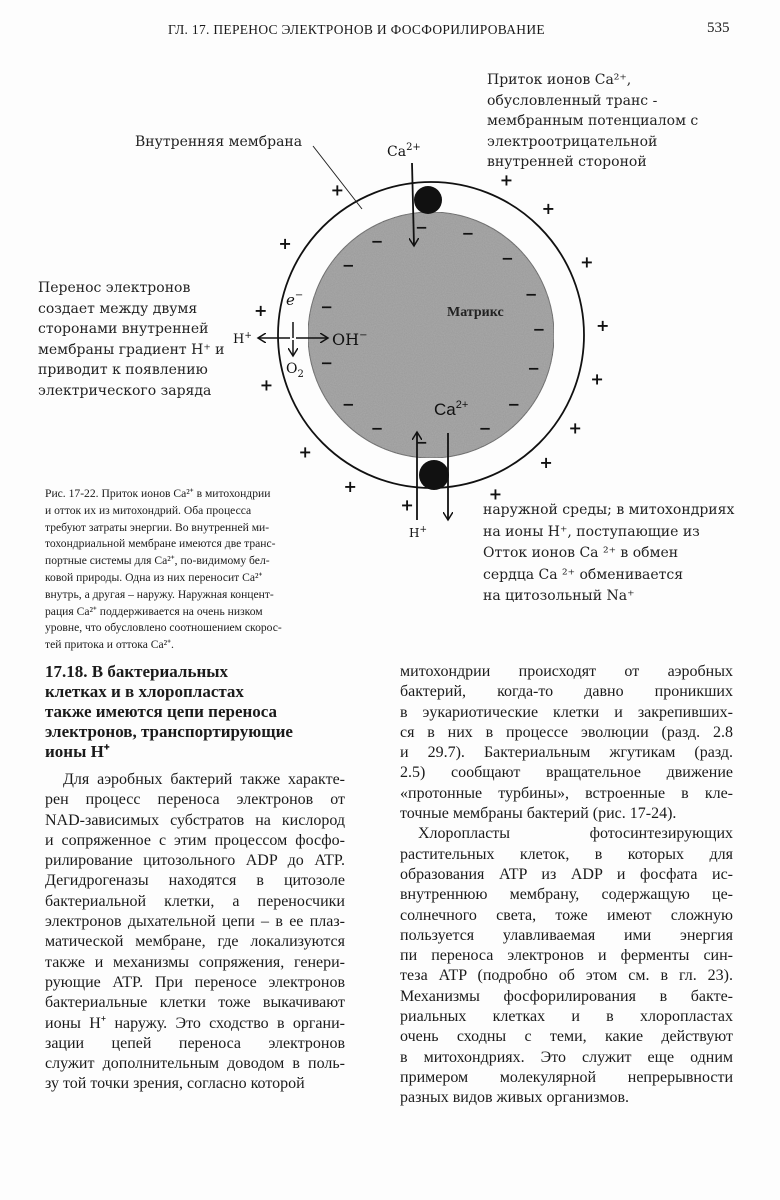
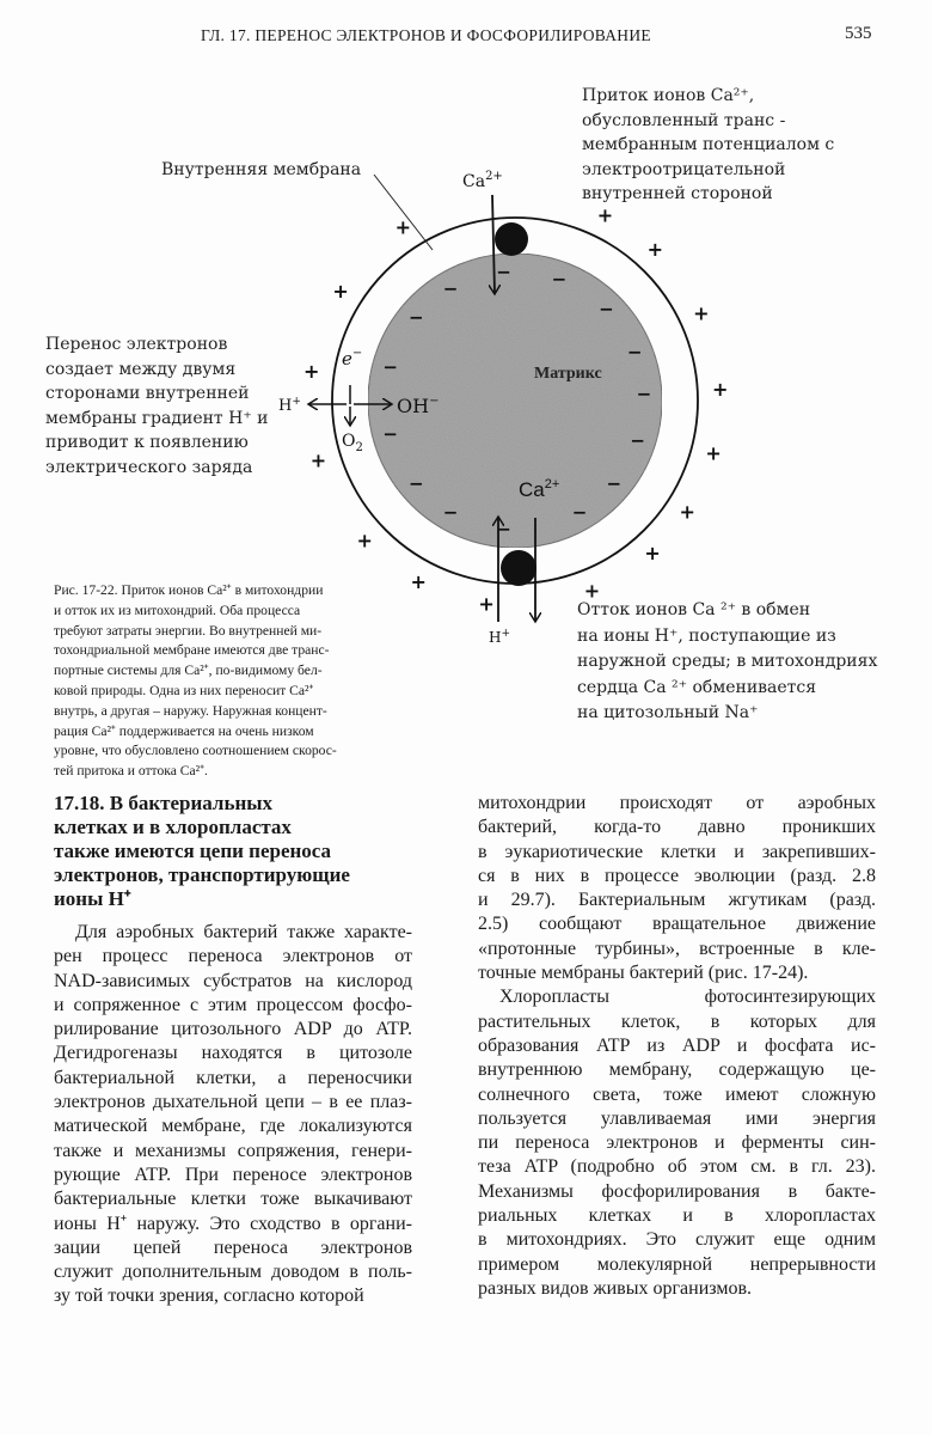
  ГЛ. 17. ПЕРЕНОС ЭЛЕКТРОНОВ И ФОСФОРИЛИРОВАНИЕ
  535
  +
  +
  +
  +
  +
  +
  +
  +
  +
  +
  +
  +
  +
  +
  +
  −
  −
  −
  −
  −
  −
  −
  −
  −
  −
  −
  −
  −
  −
  −
  Ca2+
  Матрикс
  Ca2+
  e−
  H+
  OH−
  O2
  H+
  Приток ионов Ca²⁺,
  обусловленный транс -
  мембранным потенциалом с
  электроотрицательной
  внутренней стороной
  Внутренняя мембрана
  Перенос электронов
  создает между двумя
  сторонами внутренней
  мембраны градиент H⁺ и
  приводит к появлению
  электрического заряда
- наружной среды; в митохондриях
+ Отток ионов Ca ²⁺ в обмен
  на ионы H⁺, поступающие из
- Отток ионов Ca ²⁺ в обмен
+ наружной среды; в митохондриях
  сердца Ca ²⁺ обменивается
  на цитозольный Na⁺
  Рис. 17-22. Приток ионов Ca²⁺ в митохондрии
  и отток их из митохондрий. Оба процесса
  требуют затраты энергии. Во внутренней ми-
  тохондриальной мембране имеются две транс-
  портные системы для Ca²⁺, по-видимому бел-
  ковой природы. Одна из них переносит Ca²⁺
  внутрь, а другая – наружу. Наружная концент-
  рация Ca²⁺ поддерживается на очень низком
  уровне, что обусловлено соотношением скорос-
  тей притока и оттока Ca²⁺.
  17.18. В бактериальных
  клетках и в хлоропластах
  также имеются цепи переноса
  электронов, транспортирующие
  ионы H⁺
  Для аэробных бактерий также характе-
  рен процесс переноса электронов от
  NAD-зависимых субстратов на кислород
  и сопряженное с этим процессом фосфо-
  рилирование цитозольного ADP до ATP.
  Дегидрогеназы находятся в цитозоле
  бактериальной клетки, а переносчики
  электронов дыхательной цепи – в ее плаз-
  матической мембране, где локализуются
  также и механизмы сопряжения, генери-
  рующие ATP. При переносе электронов
  бактериальные клетки тоже выкачивают
  ионы H⁺ наружу. Это сходство в органи-
  зации цепей переноса электронов
  служит дополнительным доводом в поль-
  зу той точки зрения, согласно которой
  митохондрии происходят от аэробных
  бактерий, когда-то давно проникших
  в эукариотические клетки и закрепивших-
  ся в них в процессе эволюции (разд. 2.8
  и 29.7). Бактериальным жгутикам (разд.
  2.5) сообщают вращательное движение
  «протонные турбины», встроенные в кле-
  точные мембраны бактерий (рис. 17-24).
  Хлоропласты фотосинтезирующих
  растительных клеток, в которых для
  образования ATP из ADP и фосфата ис-
  внутреннюю мембрану, содержащую це-
  солнечного света, тоже имеют сложную
  пользуется улавливаемая ими энергия
  пи переноса электронов и ферменты син-
  теза ATP (подробно об этом см. в гл. 23).
  Механизмы фосфорилирования в бакте-
  риальных клетках и в хлоропластах
- очень сходны с теми, какие действуют
  в митохондриях. Это служит еще одним
  примером молекулярной непрерывности
  разных видов живых организмов.
